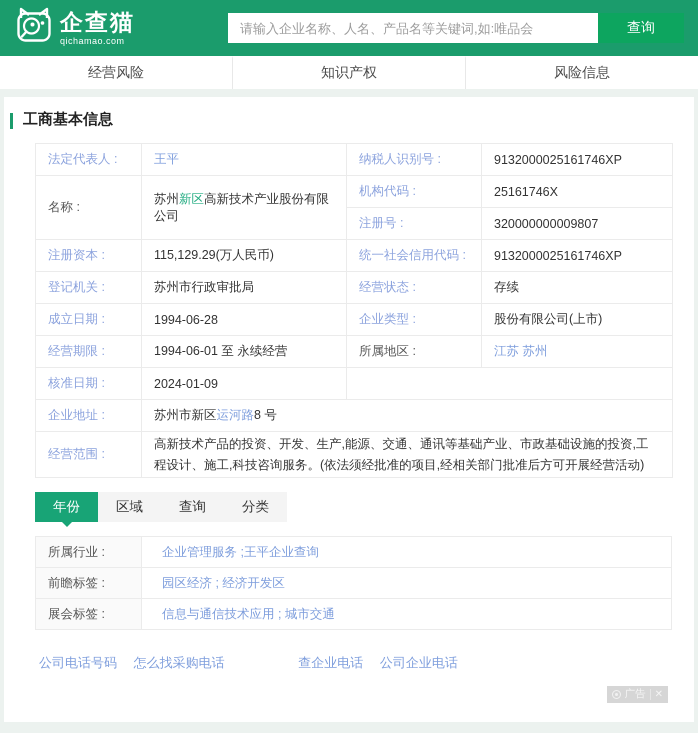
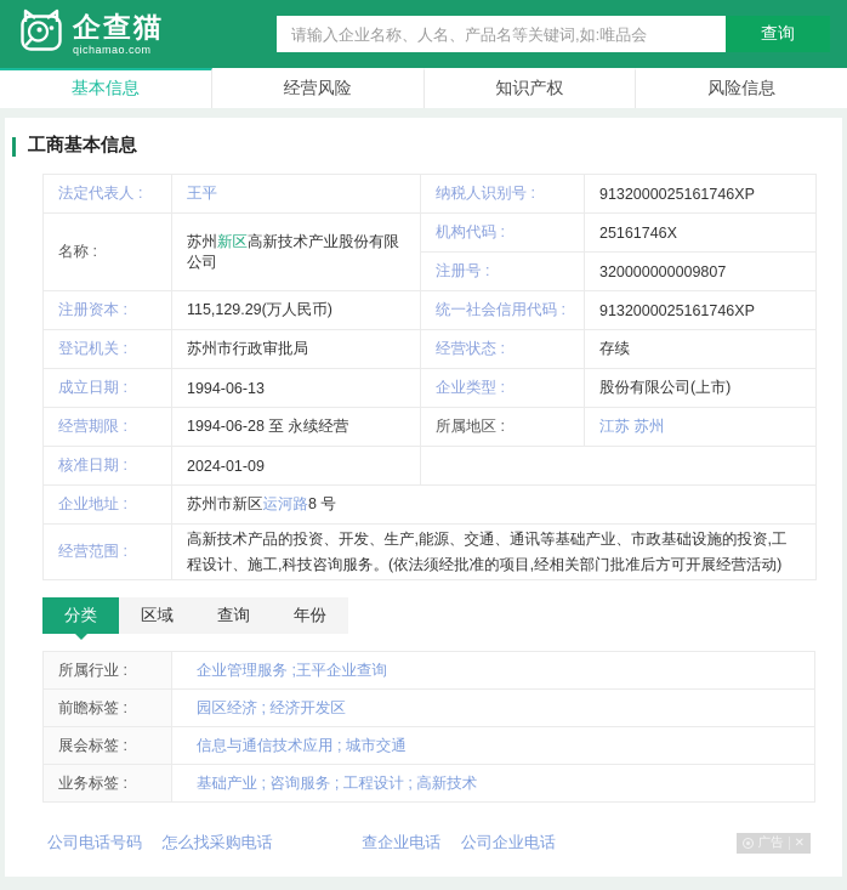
  企查猫
  qichamao.com
  请输入企业名称、人名、产品名等关键词,如:唯品会
  查询
+ 基本信息
  经营风险
  知识产权
  风险信息
  工商基本信息
  法定代表人 :	王平	纳税人识别号 :	9132000025161746XP
  名称 :	苏州新区高新技术产业股份有限公司	机构代码 :	25161746X
  注册号 :	320000000009807
  注册资本 :	115,129.29(万人民币)	统一社会信用代码 :	9132000025161746XP
  登记机关 :	苏州市行政审批局	经营状态 :	存续
- 成立日期 :	1994-06-28	企业类型 :	股份有限公司(上市)
+ 成立日期 :	1994-06-13	企业类型 :	股份有限公司(上市)
- 经营期限 :	1994-06-01 至 永续经营	所属地区 :	江苏 苏州
+ 经营期限 :	1994-06-28 至 永续经营	所属地区 :	江苏 苏州
  核准日期 :	2024-01-09
  企业地址 :	苏州市新区运河路8 号
  经营范围 :	高新技术产品的投资、开发、生产,能源、交通、通讯等基础产业、市政基础设施的投资,工程设计、施工,科技咨询服务。(依法须经批准的项目,经相关部门批准后方可开展经营活动)
- 年份
+ 分类
  区域
  查询
- 分类
+ 年份
  所属行业 :	企业管理服务 ;王平企业查询
  前瞻标签 :	园区经济 ; 经济开发区
  展会标签 :	信息与通信技术应用 ; 城市交通
+ 业务标签 :	基础产业 ; 咨询服务 ; 工程设计 ; 高新技术
  公司电话号码 怎么找采购电话 查企业电话 公司企业电话
  广告
  ✕
